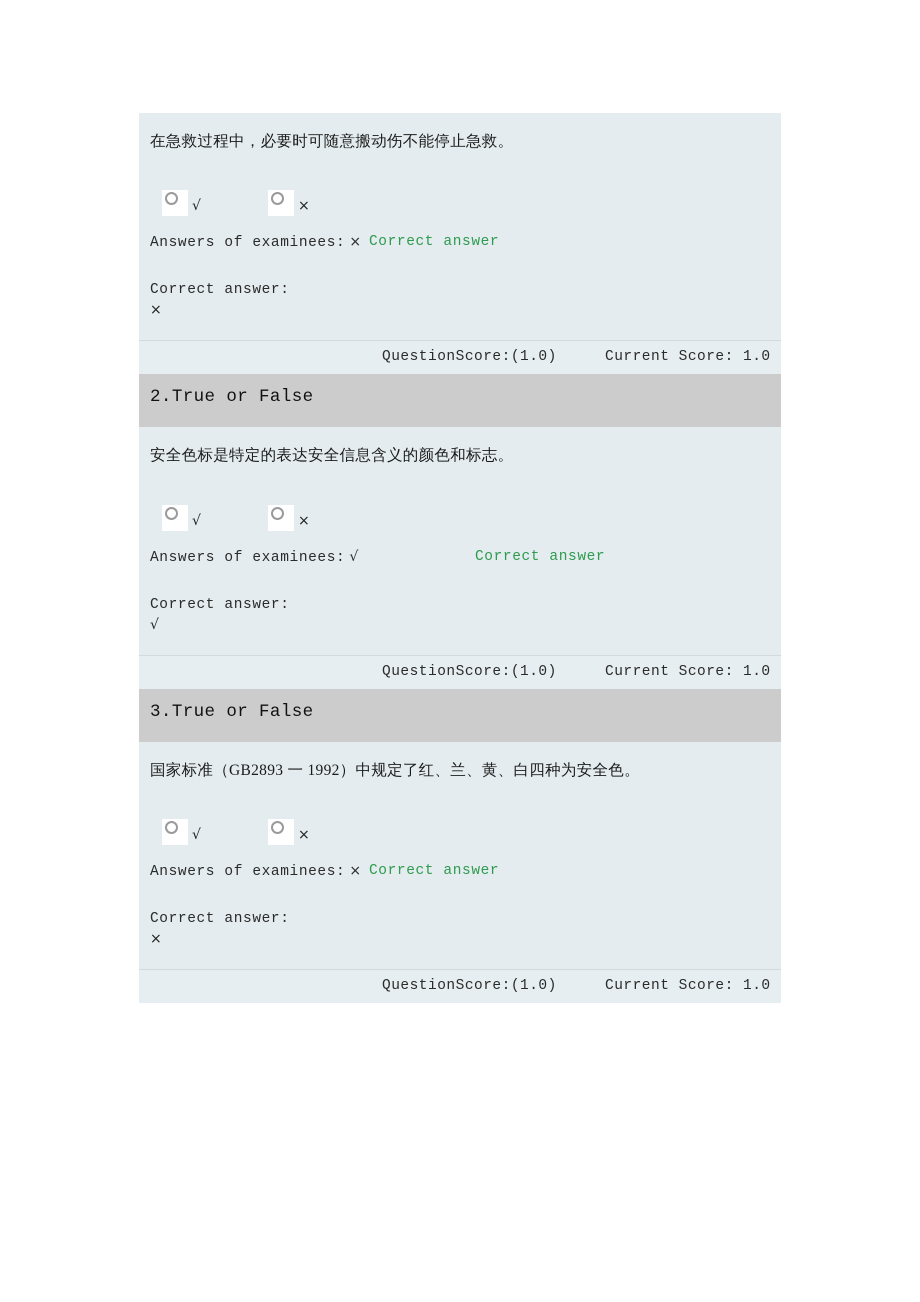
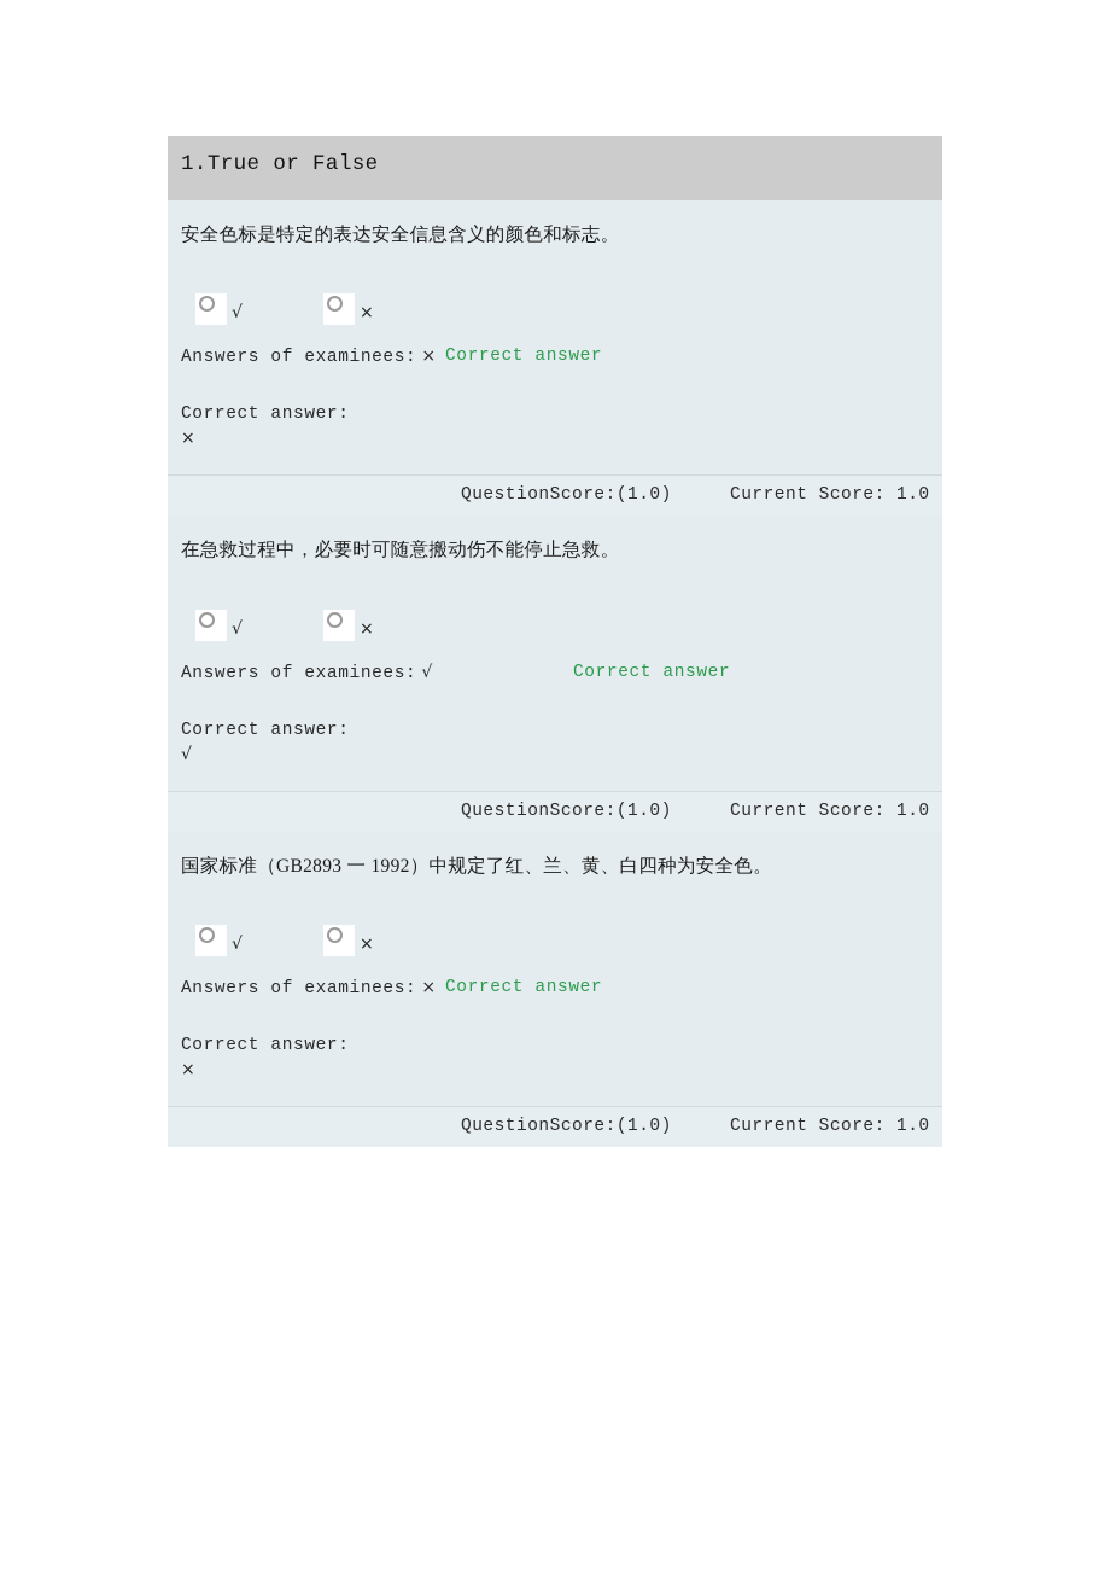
+ 1.True or False
- 在急救过程中，必要时可随意搬动伤不能停止急救。
+ 安全色标是特定的表达安全信息含义的颜色和标志。
  √
  ×
  Answers of examinees: ×
  Correct answer
  Correct answer:
  ×
  QuestionScore:(1.0)
  Current Score: 1.0
- 2.True or False
- 安全色标是特定的表达安全信息含义的颜色和标志。
+ 在急救过程中，必要时可随意搬动伤不能停止急救。
  √
  ×
  Answers of examinees: √
  Correct answer
  Correct answer:
  √
  QuestionScore:(1.0)
  Current Score: 1.0
- 3.True or False
  国家标准（GB2893 一 1992）中规定了红、兰、黄、白四种为安全色。
  √
  ×
  Answers of examinees: ×
  Correct answer
  Correct answer:
  ×
  QuestionScore:(1.0)
  Current Score: 1.0
